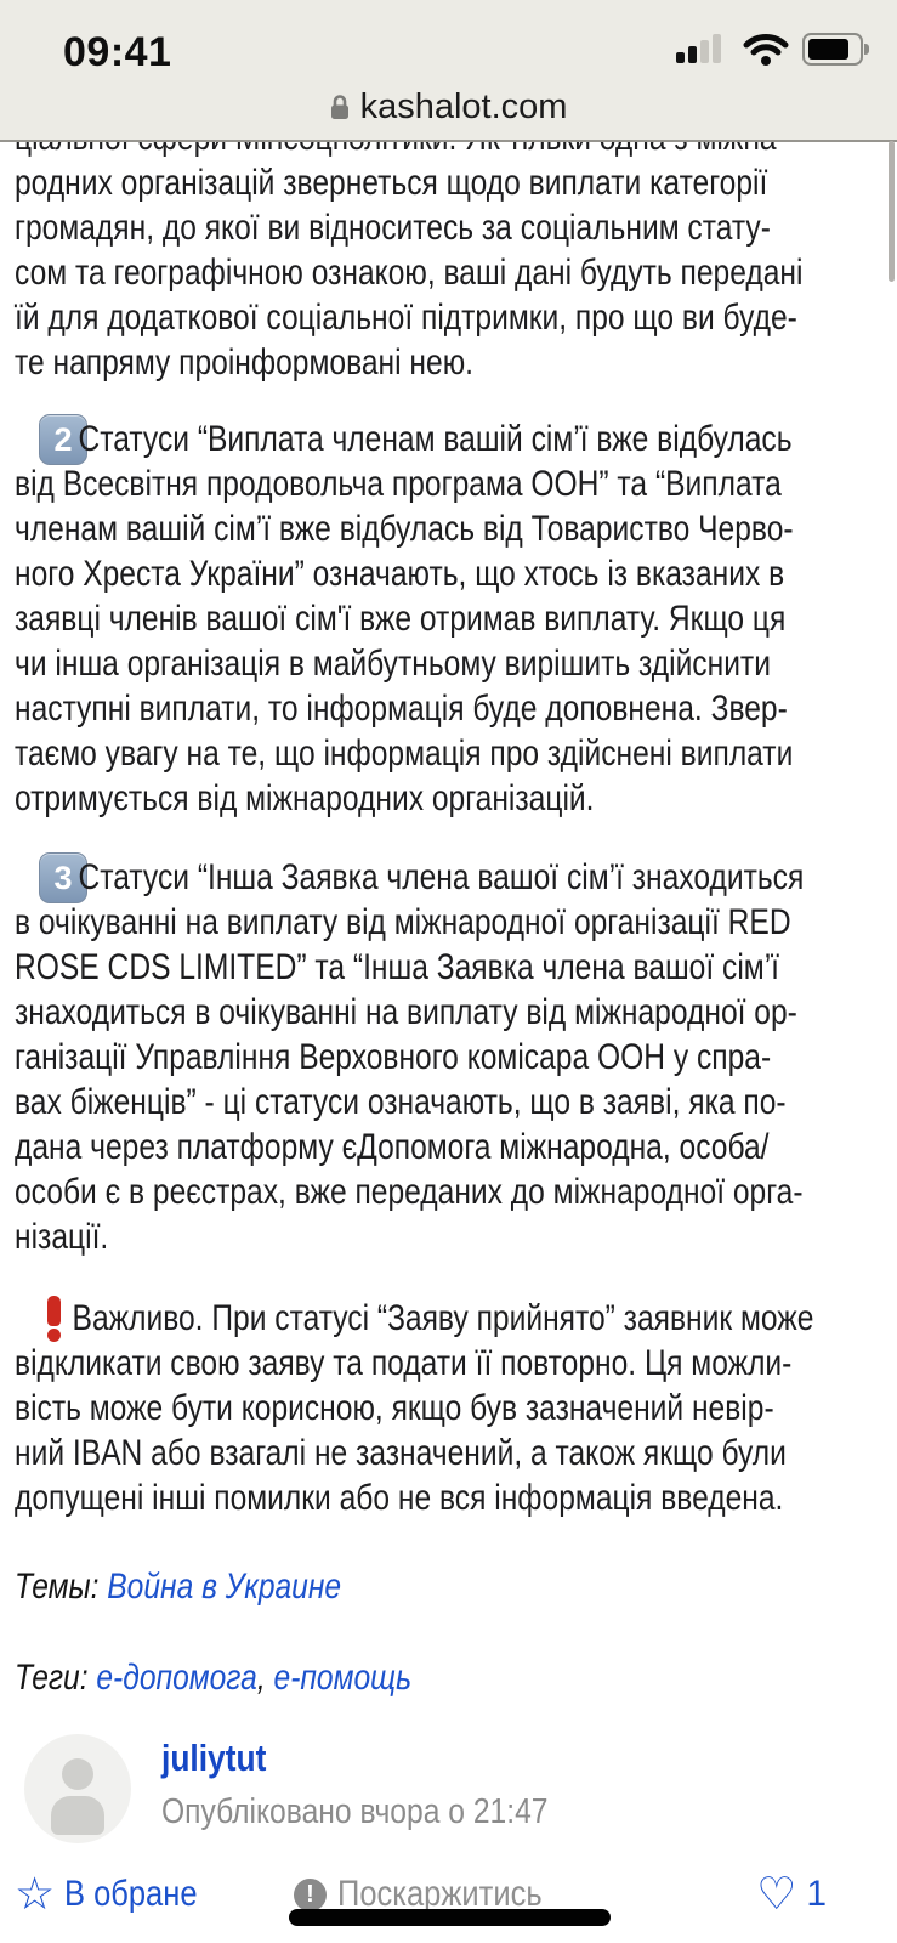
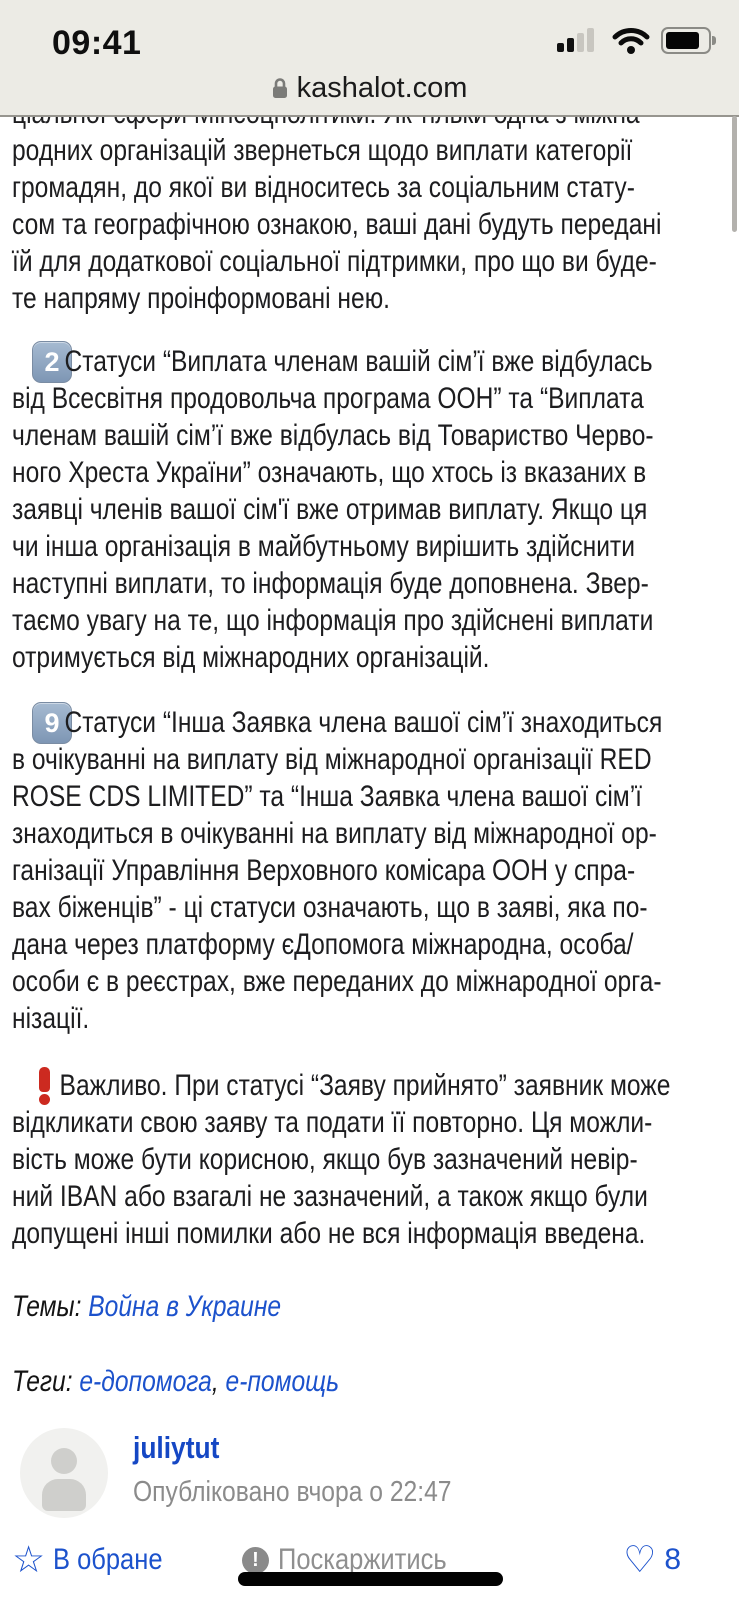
  09:41
  kashalot.com
  родних організацій звернеться щодо виплати категорії
  громадян, до якої ви відноситесь за соціальним стату-
  сом та географічною ознакою, ваші дані будуть передані
  їй для додаткової соціальної підтримки, про що ви буде-
  те напряму проінформовані нею.
  2
  Статуси “Виплата членам вашій сім’ї вже відбулась
  від Всесвітня продовольча програма ООН” та “Виплата
  членам вашій сім’ї вже відбулась від Товариство Черво-
  ного Хреста України” означають, що хтось із вказаних в
  заявці членів вашої сім'ї вже отримав виплату. Якщо ця
  чи інша організація в майбутньому вирішить здійснити
  наступні виплати, то інформація буде доповнена. Звер-
  таємо увагу на те, що інформація про здійснені виплати
  отримується від міжнародних організацій.
- 3
+ 9
  Статуси “Інша Заявка члена вашої сім’ї знаходиться
  в очікуванні на виплату від міжнародної організації RED
  ROSE CDS LIMITED” та “Інша Заявка члена вашої сім’ї
  знаходиться в очікуванні на виплату від міжнародної ор-
  ганізації Управління Верховного комісара ООН у спра-
  вах біженців” - ці статуси означають, що в заяві, яка по-
  дана через платформу єДопомога міжнародна, особа/
  особи є в реєстрах, вже переданих до міжнародної орга-
  нізації.
  Важливо. При статусі “Заяву прийнято” заявник може
  відкликати свою заяву та подати її повторно. Ця можли-
  вість може бути корисною, якщо був зазначений невір-
  ний IBAN або взагалі не зазначений, а також якщо були
  допущені інші помилки або не вся інформація введена.
  Темы: Война в Украине
  Теги: е-допомога, е-помощь
  juliytut
- Опубліковано вчора о 21:47
+ Опубліковано вчора о 22:47
  ☆
  В обране
  !
  Поскаржитись
  ♡
- 1
+ 8
